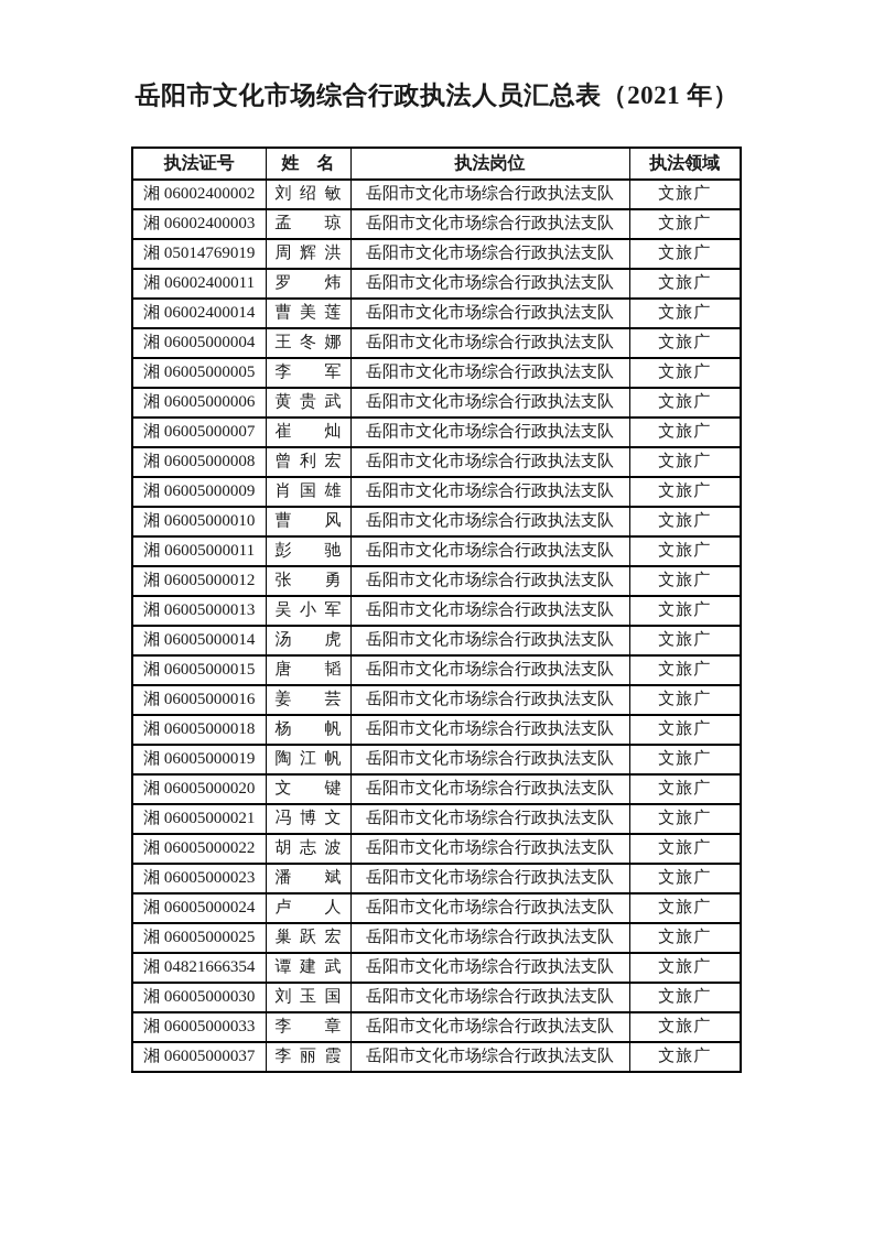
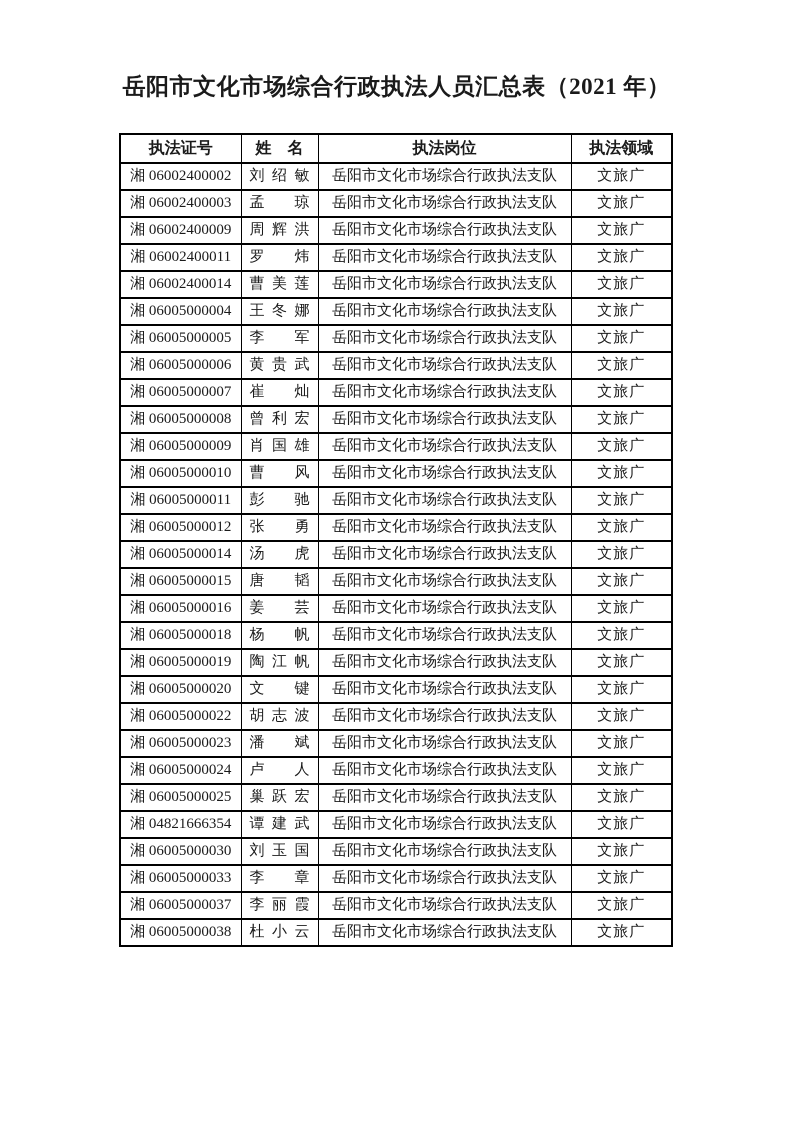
  岳阳市文化市场综合行政执法人员汇总表（2021 年）
  执法证号	姓 名	执法岗位	执法领域
  湘 06002400002	刘绍敏	岳阳市文化市场综合行政执法支队	文旅广
  湘 06002400003	孟 琼	岳阳市文化市场综合行政执法支队	文旅广
- 湘 05014769019	周辉洪	岳阳市文化市场综合行政执法支队	文旅广
+ 湘 06002400009	周辉洪	岳阳市文化市场综合行政执法支队	文旅广
  湘 06002400011	罗 炜	岳阳市文化市场综合行政执法支队	文旅广
  湘 06002400014	曹美莲	岳阳市文化市场综合行政执法支队	文旅广
  湘 06005000004	王冬娜	岳阳市文化市场综合行政执法支队	文旅广
  湘 06005000005	李 军	岳阳市文化市场综合行政执法支队	文旅广
  湘 06005000006	黄贵武	岳阳市文化市场综合行政执法支队	文旅广
  湘 06005000007	崔 灿	岳阳市文化市场综合行政执法支队	文旅广
  湘 06005000008	曾利宏	岳阳市文化市场综合行政执法支队	文旅广
  湘 06005000009	肖国雄	岳阳市文化市场综合行政执法支队	文旅广
  湘 06005000010	曹 风	岳阳市文化市场综合行政执法支队	文旅广
  湘 06005000011	彭 驰	岳阳市文化市场综合行政执法支队	文旅广
  湘 06005000012	张 勇	岳阳市文化市场综合行政执法支队	文旅广
- 湘 06005000013	吴小军	岳阳市文化市场综合行政执法支队	文旅广
  湘 06005000014	汤 虎	岳阳市文化市场综合行政执法支队	文旅广
  湘 06005000015	唐 韬	岳阳市文化市场综合行政执法支队	文旅广
  湘 06005000016	姜 芸	岳阳市文化市场综合行政执法支队	文旅广
  湘 06005000018	杨 帆	岳阳市文化市场综合行政执法支队	文旅广
  湘 06005000019	陶江帆	岳阳市文化市场综合行政执法支队	文旅广
  湘 06005000020	文 键	岳阳市文化市场综合行政执法支队	文旅广
- 湘 06005000021	冯博文	岳阳市文化市场综合行政执法支队	文旅广
  湘 06005000022	胡志波	岳阳市文化市场综合行政执法支队	文旅广
  湘 06005000023	潘 斌	岳阳市文化市场综合行政执法支队	文旅广
  湘 06005000024	卢 人	岳阳市文化市场综合行政执法支队	文旅广
  湘 06005000025	巢跃宏	岳阳市文化市场综合行政执法支队	文旅广
  湘 04821666354	谭建武	岳阳市文化市场综合行政执法支队	文旅广
  湘 06005000030	刘玉国	岳阳市文化市场综合行政执法支队	文旅广
  湘 06005000033	李 章	岳阳市文化市场综合行政执法支队	文旅广
  湘 06005000037	李丽霞	岳阳市文化市场综合行政执法支队	文旅广
+ 湘 06005000038	杜小云	岳阳市文化市场综合行政执法支队	文旅广
